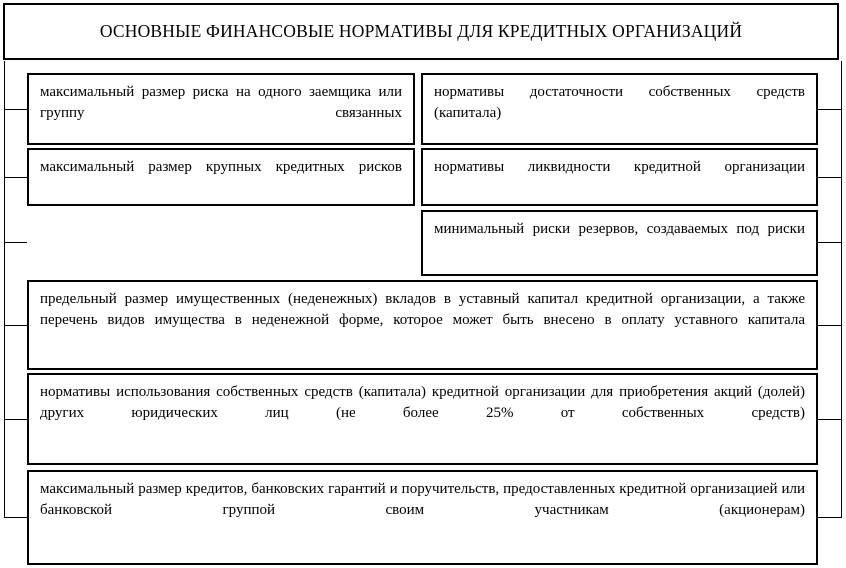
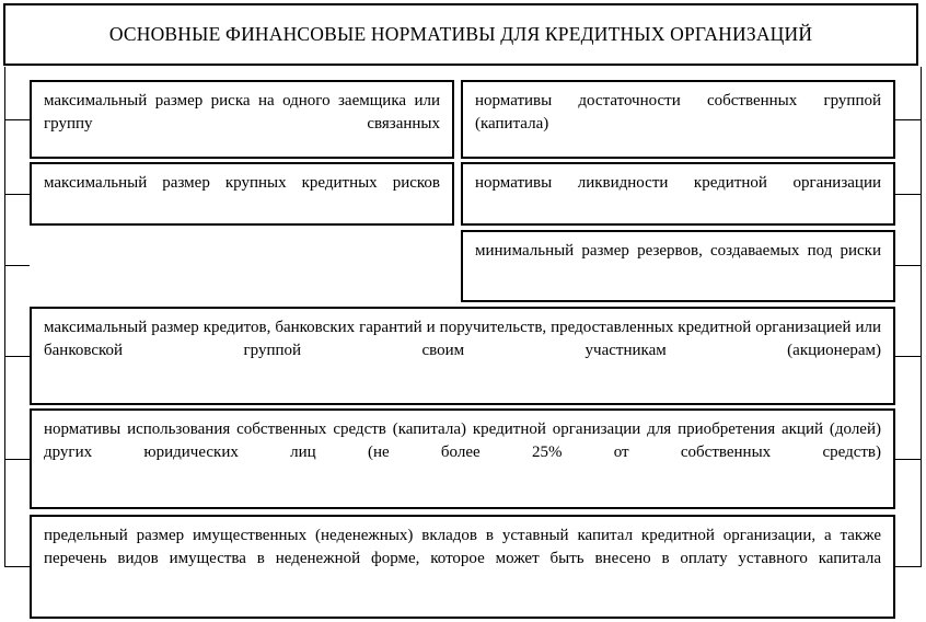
  ОСНОВНЫЕ ФИНАНСОВЫЕ НОРМАТИВЫ ДЛЯ КРЕДИТНЫХ ОРГАНИЗАЦИЙ
  максимальный размер риска на одного заемщика или группу связанных
- нормативы достаточности собственных средств (капитала)
+ нормативы достаточности собственных группой (капитала)
  максимальный размер крупных кредитных рисков
  нормативы ликвидности кредитной организации
- минимальный риски резервов, создаваемых под риски
+ минимальный размер резервов, создаваемых под риски
- предельный размер имущественных (неденежных) вкладов в уставный капитал кредитной организации, а также перечень видов имущества в неденежной форме, которое может быть внесено в оплату уставного капитала
+ максимальный размер кредитов, банковских гарантий и поручительств, предоставленных кредитной организацией или банковской группой своим участникам (акционерам)
  нормативы использования собственных средств (капитала) кредитной организации для приобретения акций (долей) других юридических лиц (не более 25% от собственных средств)
- максимальный размер кредитов, банковских гарантий и поручительств, предоставленных кредитной организацией или банковской группой своим участникам (акционерам)
+ предельный размер имущественных (неденежных) вкладов в уставный капитал кредитной организации, а также перечень видов имущества в неденежной форме, которое может быть внесено в оплату уставного капитала
